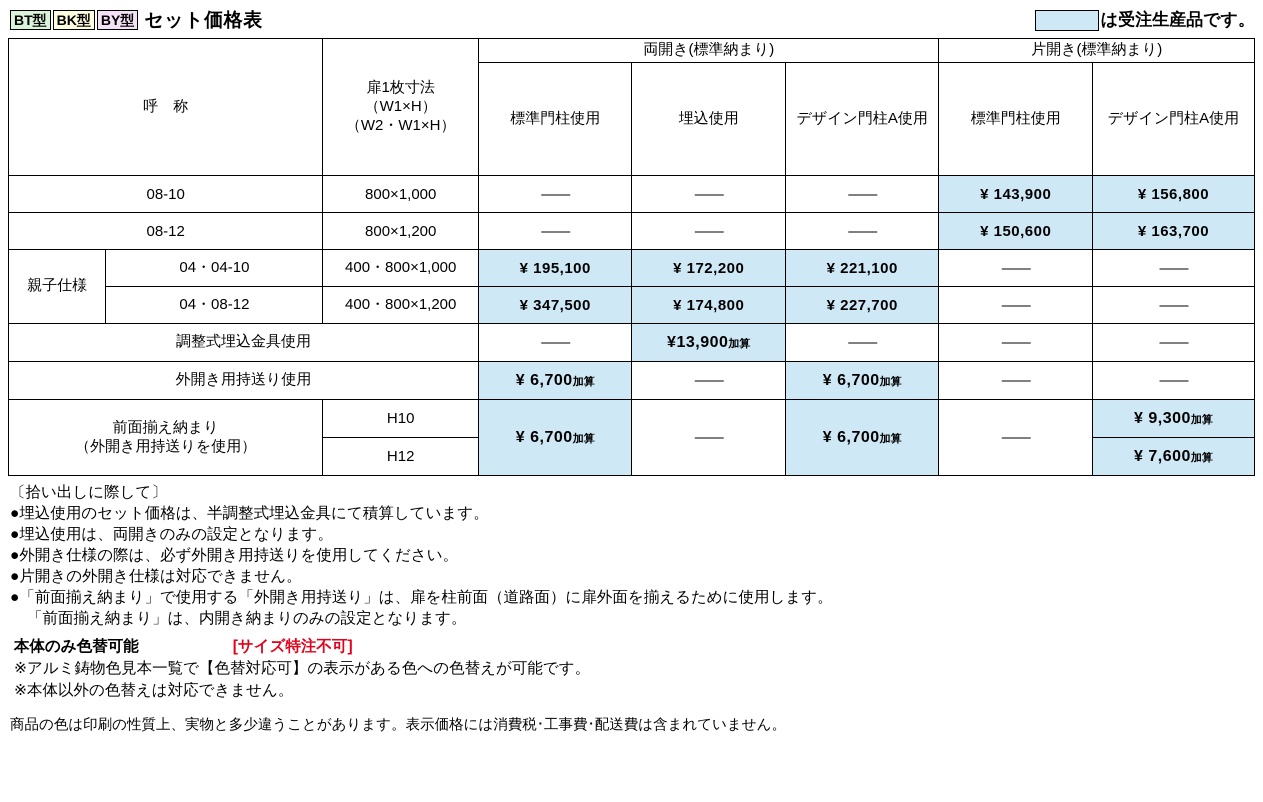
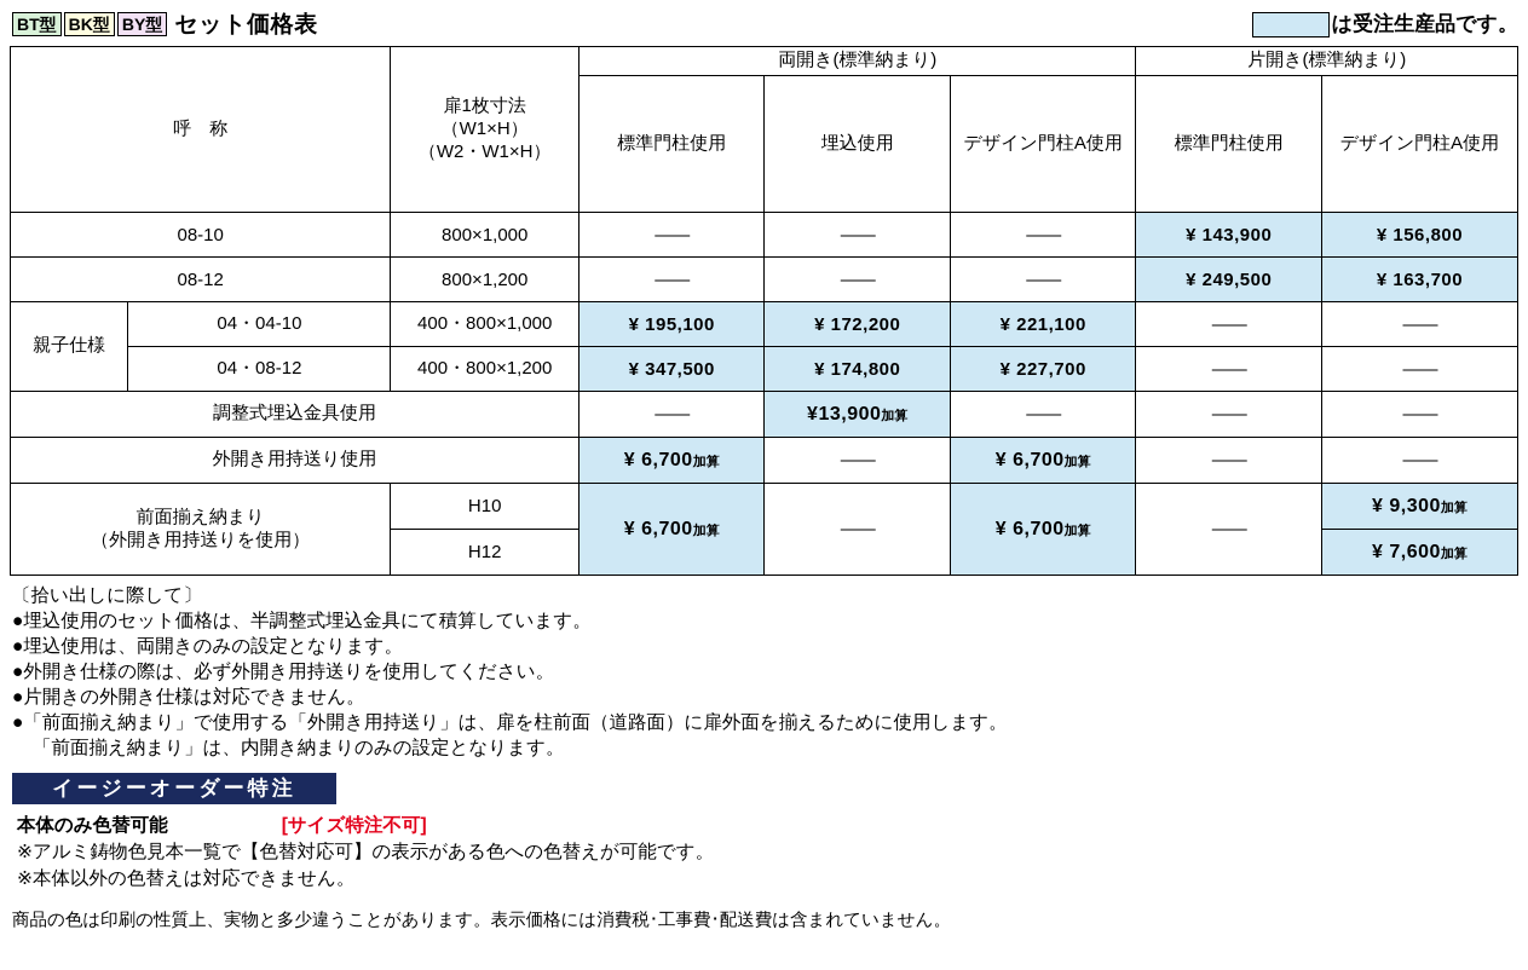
  BT型
  BK型
  BY型
  セット価格表
  は受注生産品です。
  呼 称	扉1枚寸法 （W1×H） （W2・W1×H）	両開き(標準納まり)	片開き(標準納まり)
  標準門柱使用	埋込使用	デザイン門柱A使用	標準門柱使用	デザイン門柱A使用
  08-10	800×1,000	——	——	——	¥ 143,900	¥ 156,800
- 08-12	800×1,200	——	——	——	¥ 150,600	¥ 163,700
+ 08-12	800×1,200	——	——	——	¥ 249,500	¥ 163,700
  親子仕様	04・04-10	400・800×1,000	¥ 195,100	¥ 172,200	¥ 221,100	——	——
  04・08-12	400・800×1,200	¥ 347,500	¥ 174,800	¥ 227,700	——	——
  調整式埋込金具使用	——	¥13,900加算	——	——	——
  外開き用持送り使用	¥ 6,700加算	——	¥ 6,700加算	——	——
  前面揃え納まり （外開き用持送りを使用）	H10	¥ 6,700加算	——	¥ 6,700加算	——	¥ 9,300加算
  H12	¥ 7,600加算
  〔拾い出しに際して〕
  ●埋込使用のセット価格は、半調整式埋込金具にて積算しています。
  ●埋込使用は、両開きのみの設定となります。
  ●外開き仕様の際は、必ず外開き用持送りを使用してください。
  ●片開きの外開き仕様は対応できません。
  ●「前面揃え納まり」で使用する「外開き用持送り」は、扉を柱前面（道路面）に扉外面を揃えるために使用します。
  「前面揃え納まり」は、内開き納まりのみの設定となります。
+ イージーオーダー特注
  本体のみ色替可能
  [サイズ特注不可]
  ※アルミ鋳物色見本一覧で【色替対応可】の表示がある色への色替えが可能です。
  ※本体以外の色替えは対応できません。
  商品の色は印刷の性質上、実物と多少違うことがあります。表示価格には消費税･工事費･配送費は含まれていません。
